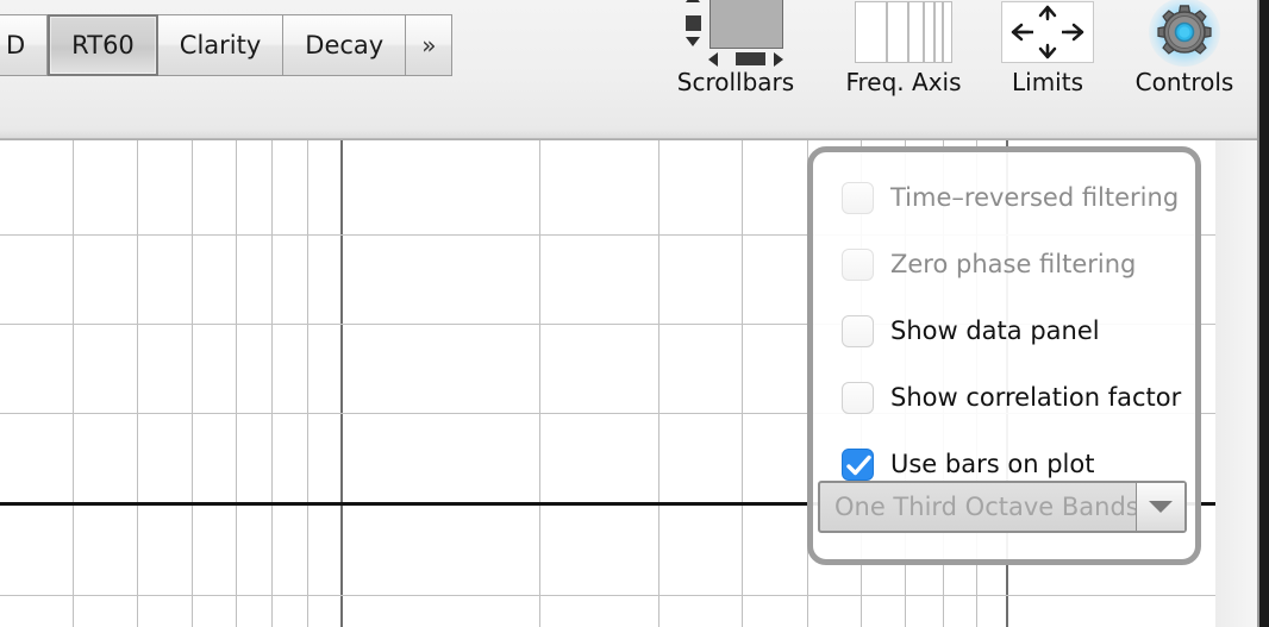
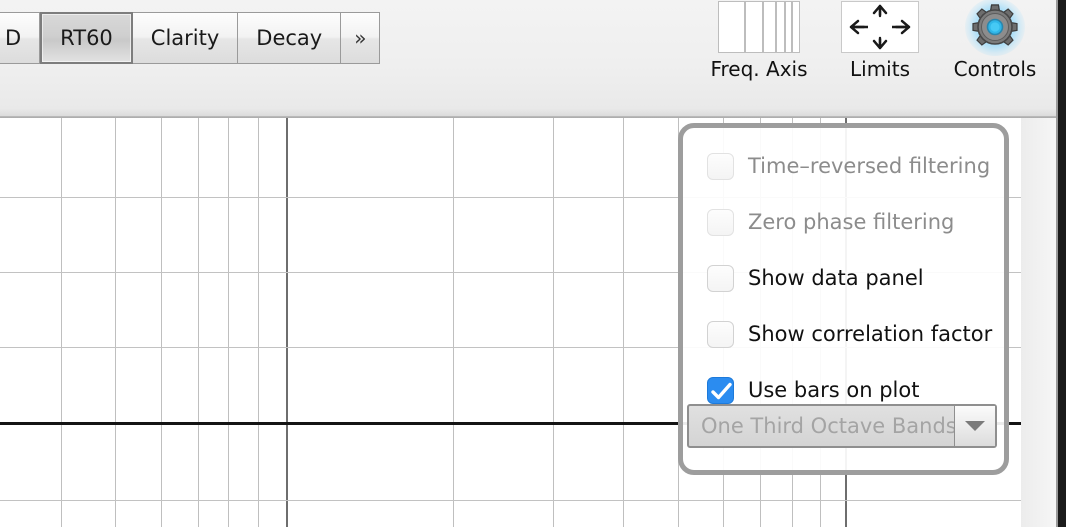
  D
  RT60
  Clarity
  Decay
  »
- Scrollbars
  Freq. Axis
  Limits
  Controls
  Time–reversed filtering
  Zero phase filtering
  Show data panel
  Show correlation factor
  Use bars on plot
  One Third Octave Bands
